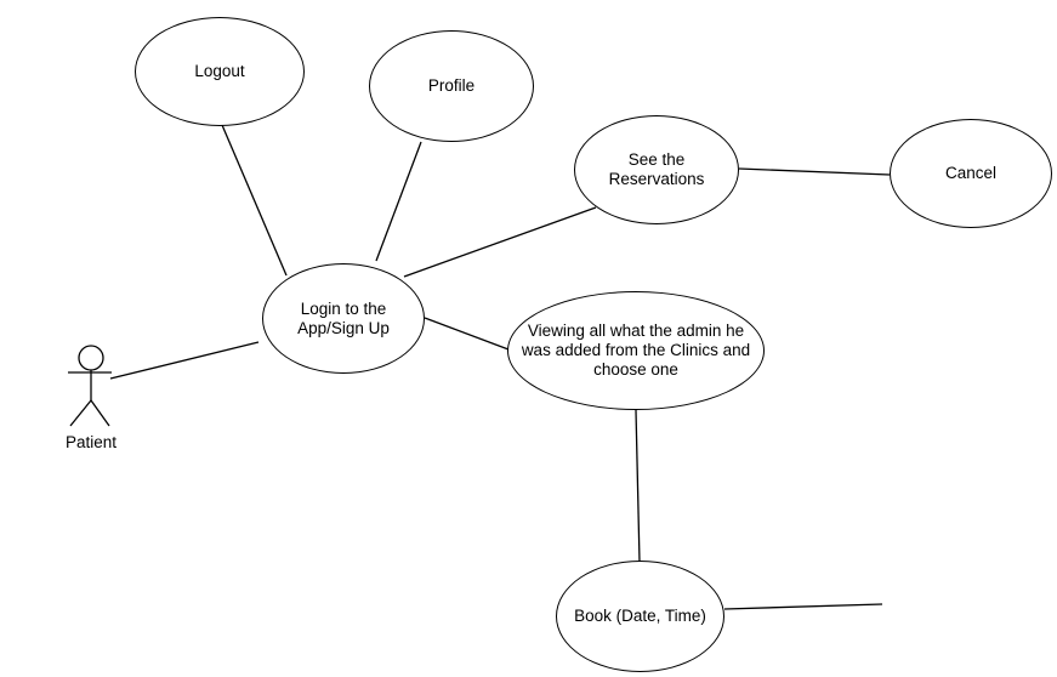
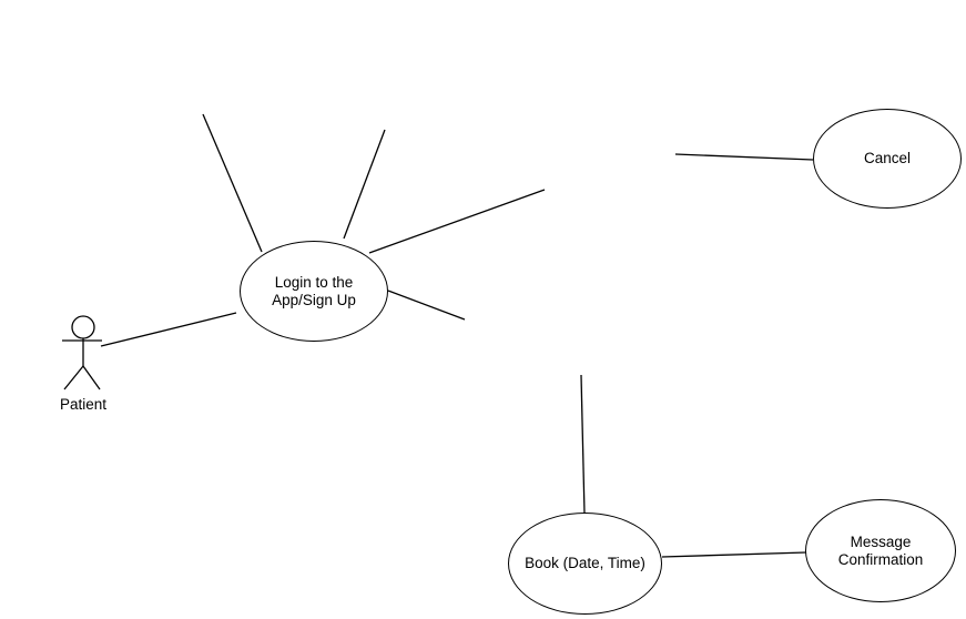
- Logout
- Profile
- See the
- Reservations
  Cancel
  Login to the
  App/Sign Up
- Viewing all what the admin he
- was added from the Clinics and
- choose one
  Book (Date, Time)
+ Message
+ Confirmation
  Patient
